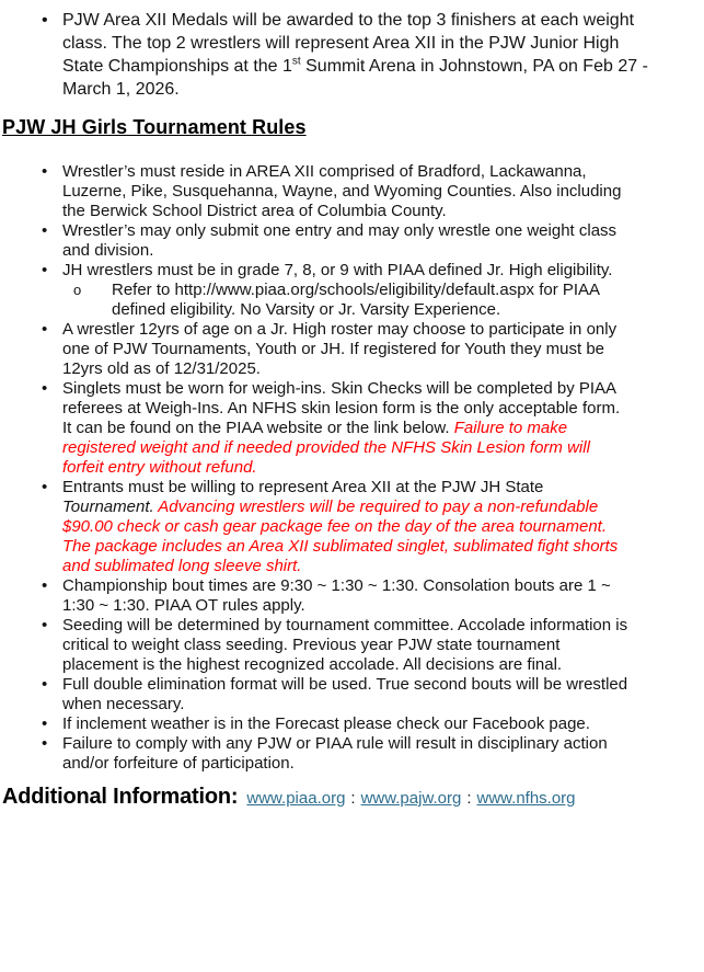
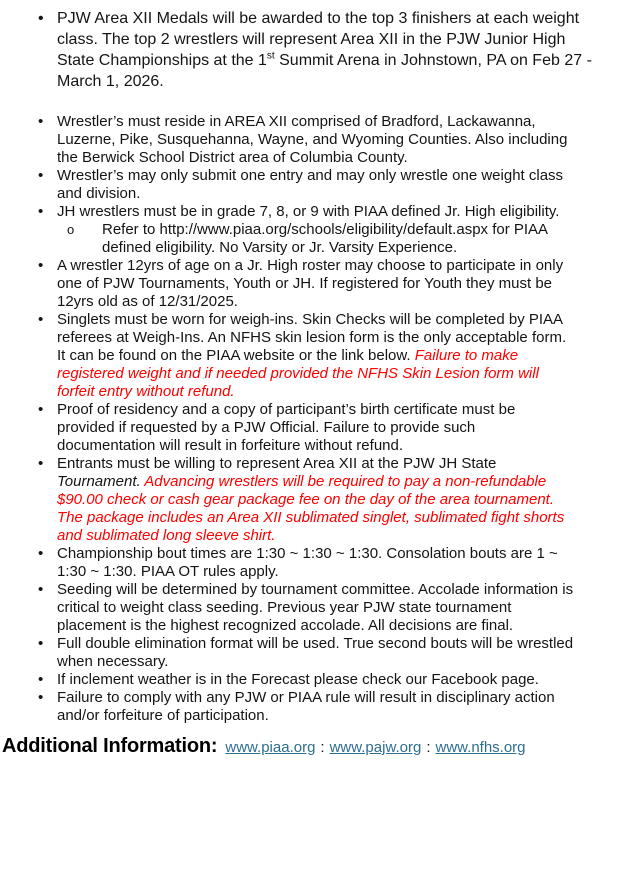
  PJW Area XII Medals will be awarded to the top 3 finishers at each weight class. The top 2 wrestlers will represent Area XII in the PJW Junior High State Championships at the 1st Summit Arena in Johnstown, PA on Feb 27 -March 1, 2026.
- PJW JH Girls Tournament Rules
  Wrestler’s must reside in AREA XII comprised of Bradford, Lackawanna, Luzerne, Pike, Susquehanna, Wayne, and Wyoming Counties. Also including the Berwick School District area of Columbia County.
  Wrestler’s may only submit one entry and may only wrestle one weight class and division.
  JH wrestlers must be in grade 7, 8, or 9 with PIAA defined Jr. High eligibility.
  Refer to http://www.piaa.org/schools/eligibility/default.aspx for PIAA defined eligibility. No Varsity or Jr. Varsity Experience.
  A wrestler 12yrs of age on a Jr. High roster may choose to participate in only one of PJW Tournaments, Youth or JH. If registered for Youth they must be 12yrs old as of 12/31/2025.
  Singlets must be worn for weigh-ins. Skin Checks will be completed by PIAA referees at Weigh-Ins. An NFHS skin lesion form is the only acceptable form. It can be found on the PIAA website or the link below. Failure to make registered weight and if needed provided the NFHS Skin Lesion form will forfeit entry without refund.
+ Proof of residency and a copy of participant’s birth certificate must be provided if requested by a PJW Official. Failure to provide such documentation will result in forfeiture without refund.
  Entrants must be willing to represent Area XII at the PJW JH State Tournament. Advancing wrestlers will be required to pay a non-refundable $90.00 check or cash gear package fee on the day of the area tournament. The package includes an Area XII sublimated singlet, sublimated fight shorts and sublimated long sleeve shirt.
- Championship bout times are 9:30 ~ 1:30 ~ 1:30. Consolation bouts are 1 ~ 1:30 ~ 1:30. PIAA OT rules apply.
+ Championship bout times are 1:30 ~ 1:30 ~ 1:30. Consolation bouts are 1 ~ 1:30 ~ 1:30. PIAA OT rules apply.
  Seeding will be determined by tournament committee. Accolade information is critical to weight class seeding. Previous year PJW state tournament placement is the highest recognized accolade. All decisions are final.
  Full double elimination format will be used. True second bouts will be wrestled when necessary.
  If inclement weather is in the Forecast please check our Facebook page.
  Failure to comply with any PJW or PIAA rule will result in disciplinary action and/or forfeiture of participation.
  Additional Information: www.piaa.org : www.pajw.org : www.nfhs.org
